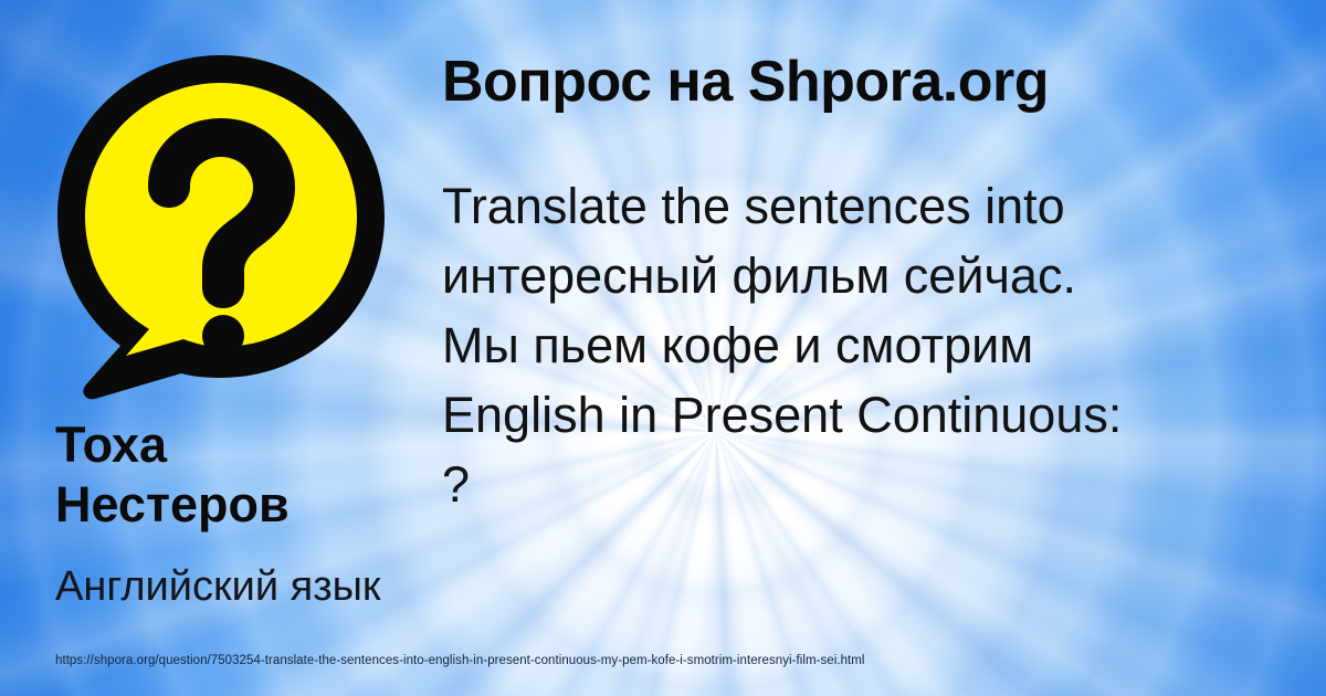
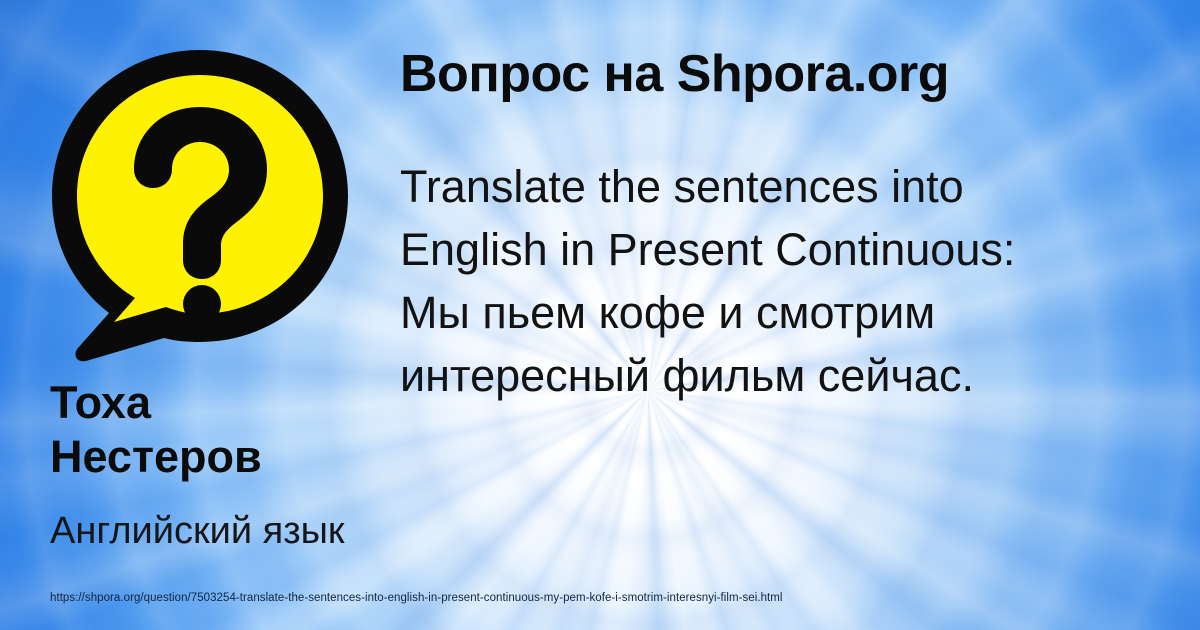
  Вопрос на Shpora.org
  Translate the sentences into
- интересный фильм сейчас.
+ English in Present Continuous:
  Мы пьем кофе и смотрим
- English in Present Continuous:
+ интересный фильм сейчас.
- ?
  Тоха
  Нестеров
  Английский язык
  https://shpora.org/question/7503254-translate-the-sentences-into-english-in-present-continuous-my-pem-kofe-i-smotrim-interesnyi-film-sei.html
